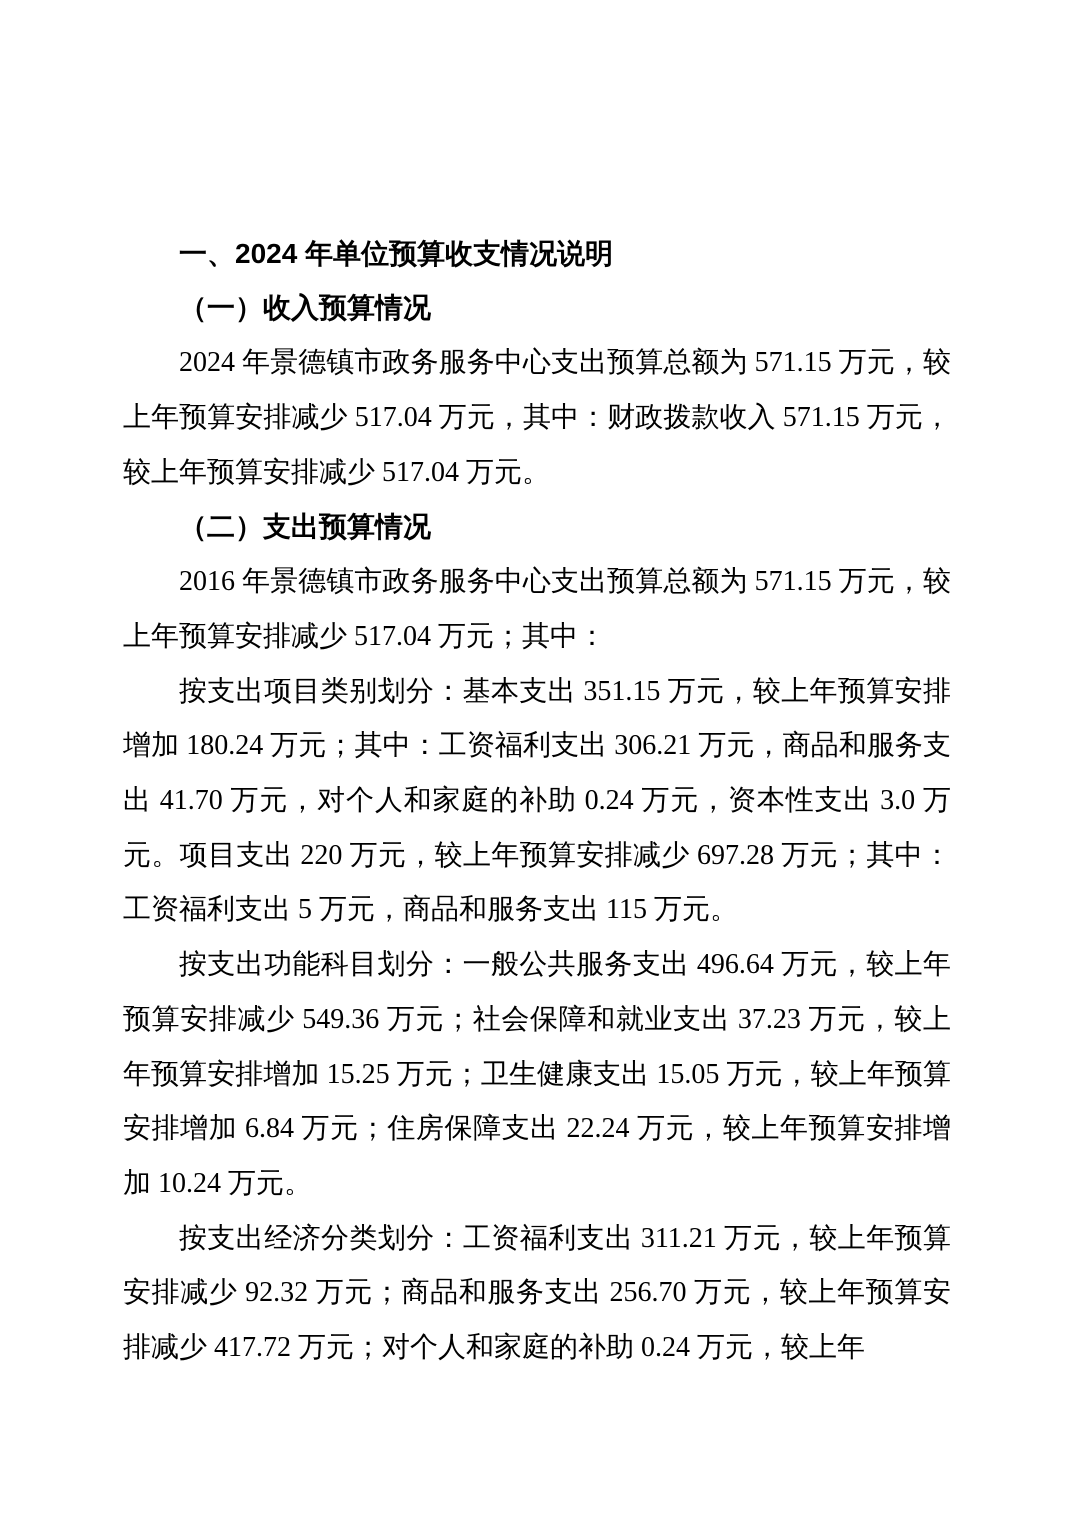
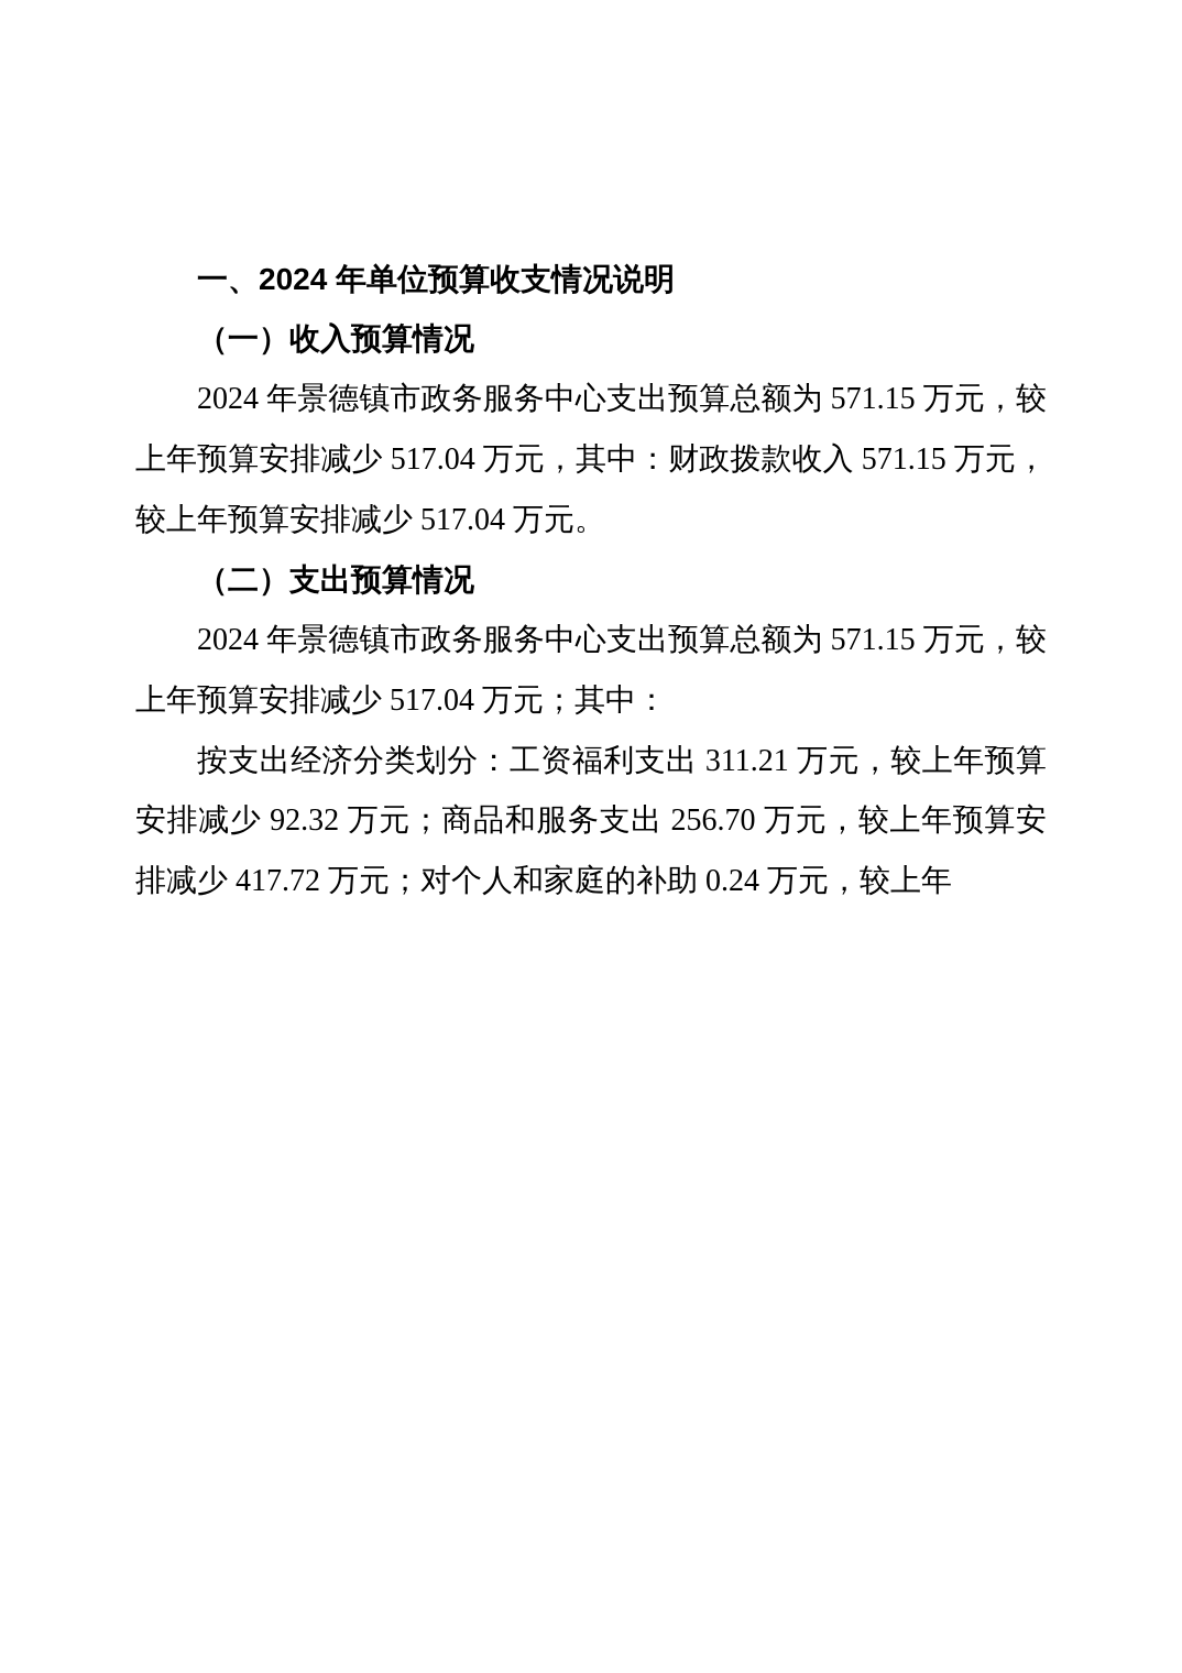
  一、2024 年单位预算收支情况说明
  （一）收入预算情况
  2024 年景德镇市政务服务中心支出预算总额为 571.15 万元，较上年预算安排减少 517.04 万元，其中：财政拨款收入 571.15 万元，较上年预算安排减少 517.04 万元。
  （二）支出预算情况
- 2016 年景德镇市政务服务中心支出预算总额为 571.15 万元，较上年预算安排减少 517.04 万元；其中：
+ 2024 年景德镇市政务服务中心支出预算总额为 571.15 万元，较上年预算安排减少 517.04 万元；其中：
- 按支出项目类别划分：基本支出 351.15 万元，较上年预算安排增加 180.24 万元；其中：工资福利支出 306.21 万元，商品和服务支出 41.70 万元，对个人和家庭的补助 0.24 万元，资本性支出 3.0 万元。项目支出 220 万元，较上年预算安排减少 697.28 万元；其中：工资福利支出 5 万元，商品和服务支出 115 万元。
- 按支出功能科目划分：一般公共服务支出 496.64 万元，较上年预算安排减少 549.36 万元；社会保障和就业支出 37.23 万元，较上年预算安排增加 15.25 万元；卫生健康支出 15.05 万元，较上年预算安排增加 6.84 万元；住房保障支出 22.24 万元，较上年预算安排增加 10.24 万元。
  按支出经济分类划分：工资福利支出 311.21 万元，较上年预算安排减少 92.32 万元；商品和服务支出 256.70 万元，较上年预算安排减少 417.72 万元；对个人和家庭的补助 0.24 万元，较上年
